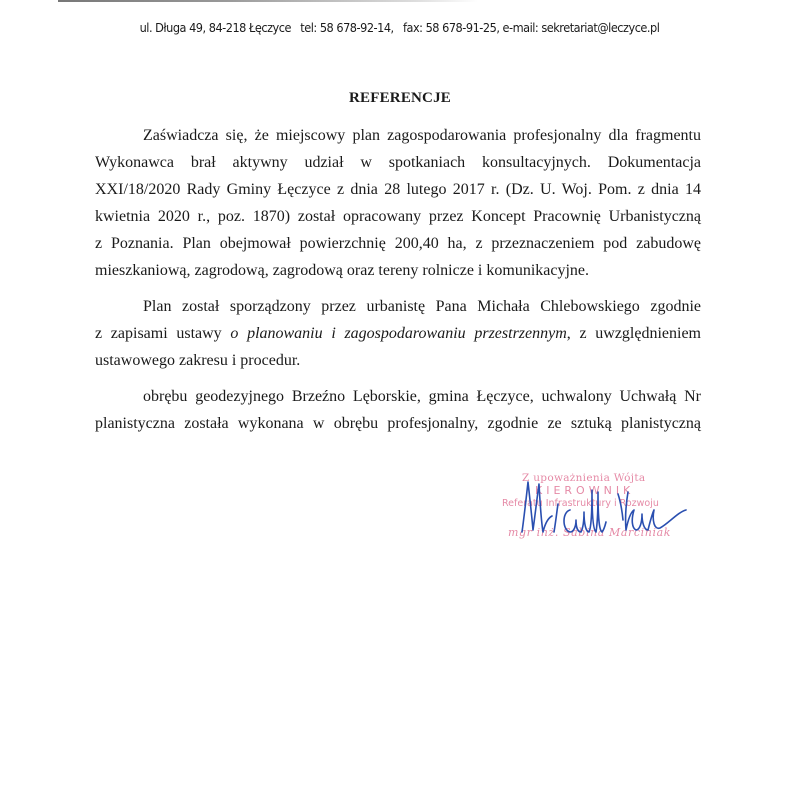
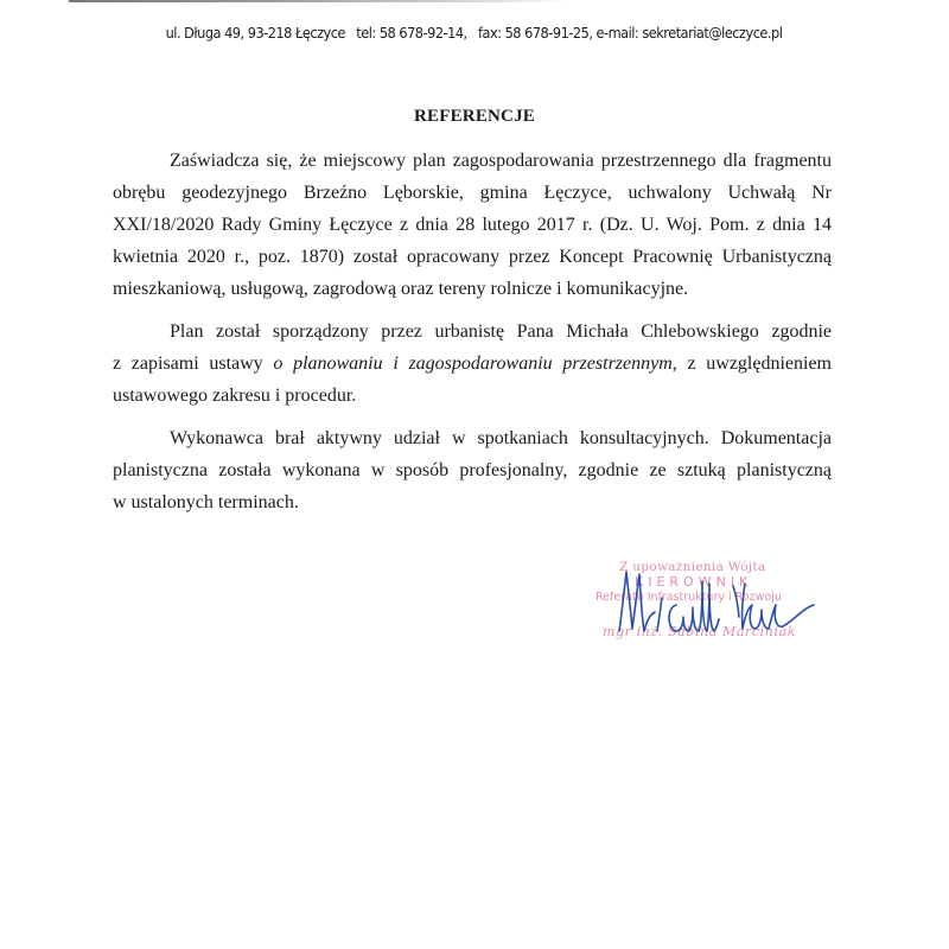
- ul. Długa 49, 84-218 Łęczyce tel: 58 678-92-14, fax: 58 678-91-25, e-mail: sekretariat@leczyce.pl
+ ul. Długa 49, 93-218 Łęczyce tel: 58 678-92-14, fax: 58 678-91-25, e-mail: sekretariat@leczyce.pl
  REFERENCJE
- Zaświadcza się, że miejscowy plan zagospodarowania profesjonalny dla fragmentu
+ Zaświadcza się, że miejscowy plan zagospodarowania przestrzennego dla fragmentu
- Wykonawca brał aktywny udział w spotkaniach konsultacyjnych. Dokumentacja
+ obrębu geodezyjnego Brzeźno Lęborskie, gmina Łęczyce, uchwalony Uchwałą Nr
  XXI/18/2020 Rady Gminy Łęczyce z dnia 28 lutego 2017 r. (Dz. U. Woj. Pom. z dnia 14
  kwietnia 2020 r., poz. 1870) został opracowany przez Koncept Pracownię Urbanistyczną
- z Poznania. Plan obejmował powierzchnię 200,40 ha, z przeznaczeniem pod zabudowę
- mieszkaniową, zagrodową, zagrodową oraz tereny rolnicze i komunikacyjne.
+ mieszkaniową, usługową, zagrodową oraz tereny rolnicze i komunikacyjne.
  Plan został sporządzony przez urbanistę Pana Michała Chlebowskiego zgodnie
  z zapisami ustawy o planowaniu i zagospodarowaniu przestrzennym, z uwzględnieniem
  ustawowego zakresu i procedur.
- obrębu geodezyjnego Brzeźno Lęborskie, gmina Łęczyce, uchwalony Uchwałą Nr
+ Wykonawca brał aktywny udział w spotkaniach konsultacyjnych. Dokumentacja
- planistyczna została wykonana w obrębu profesjonalny, zgodnie ze sztuką planistyczną
+ planistyczna została wykonana w sposób profesjonalny, zgodnie ze sztuką planistyczną
+ w ustalonych terminach.
  Z upoważnienia Wójta
  KIEROWNIK
  Refet Infrastruktry i Rozwoju
  mgr inż. Sabna Marciniak
